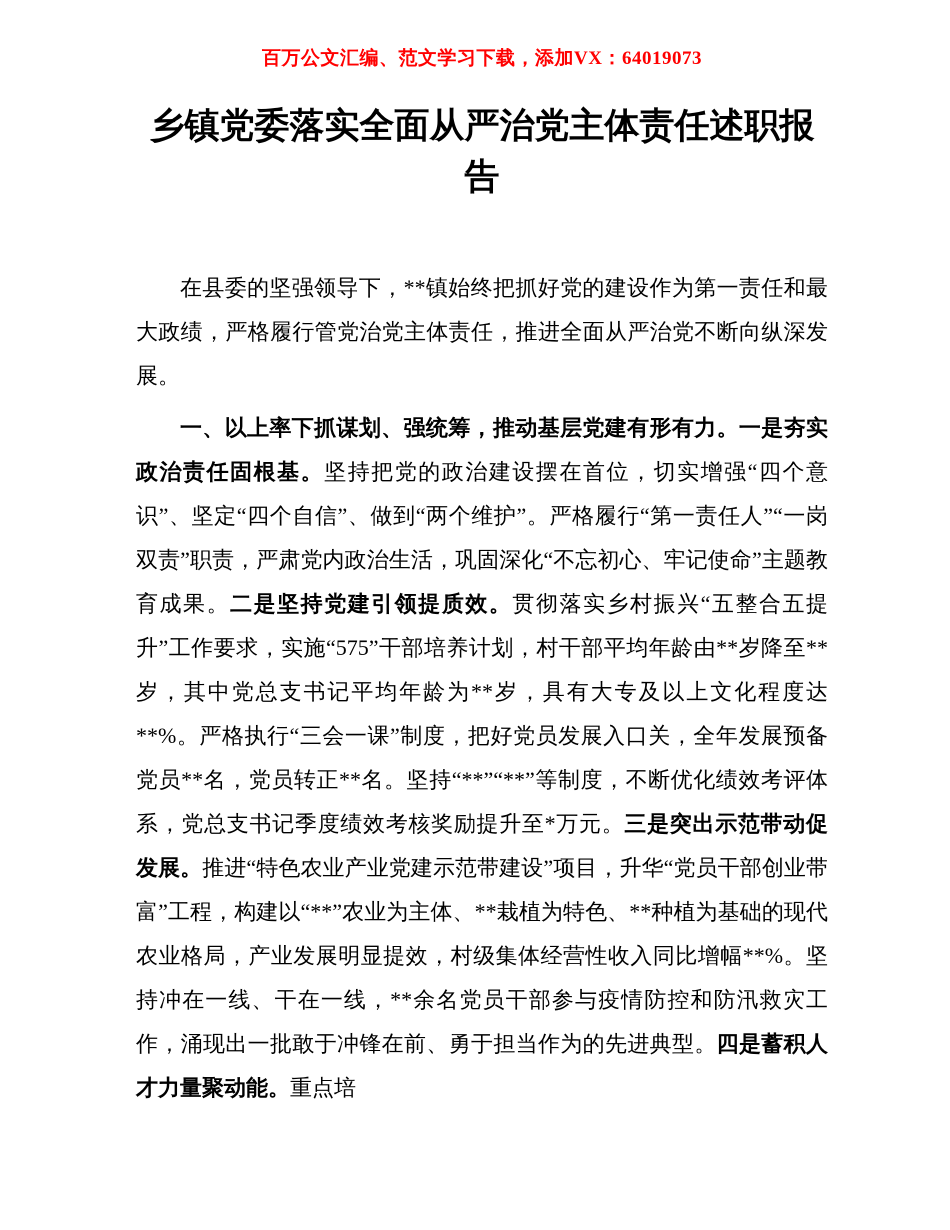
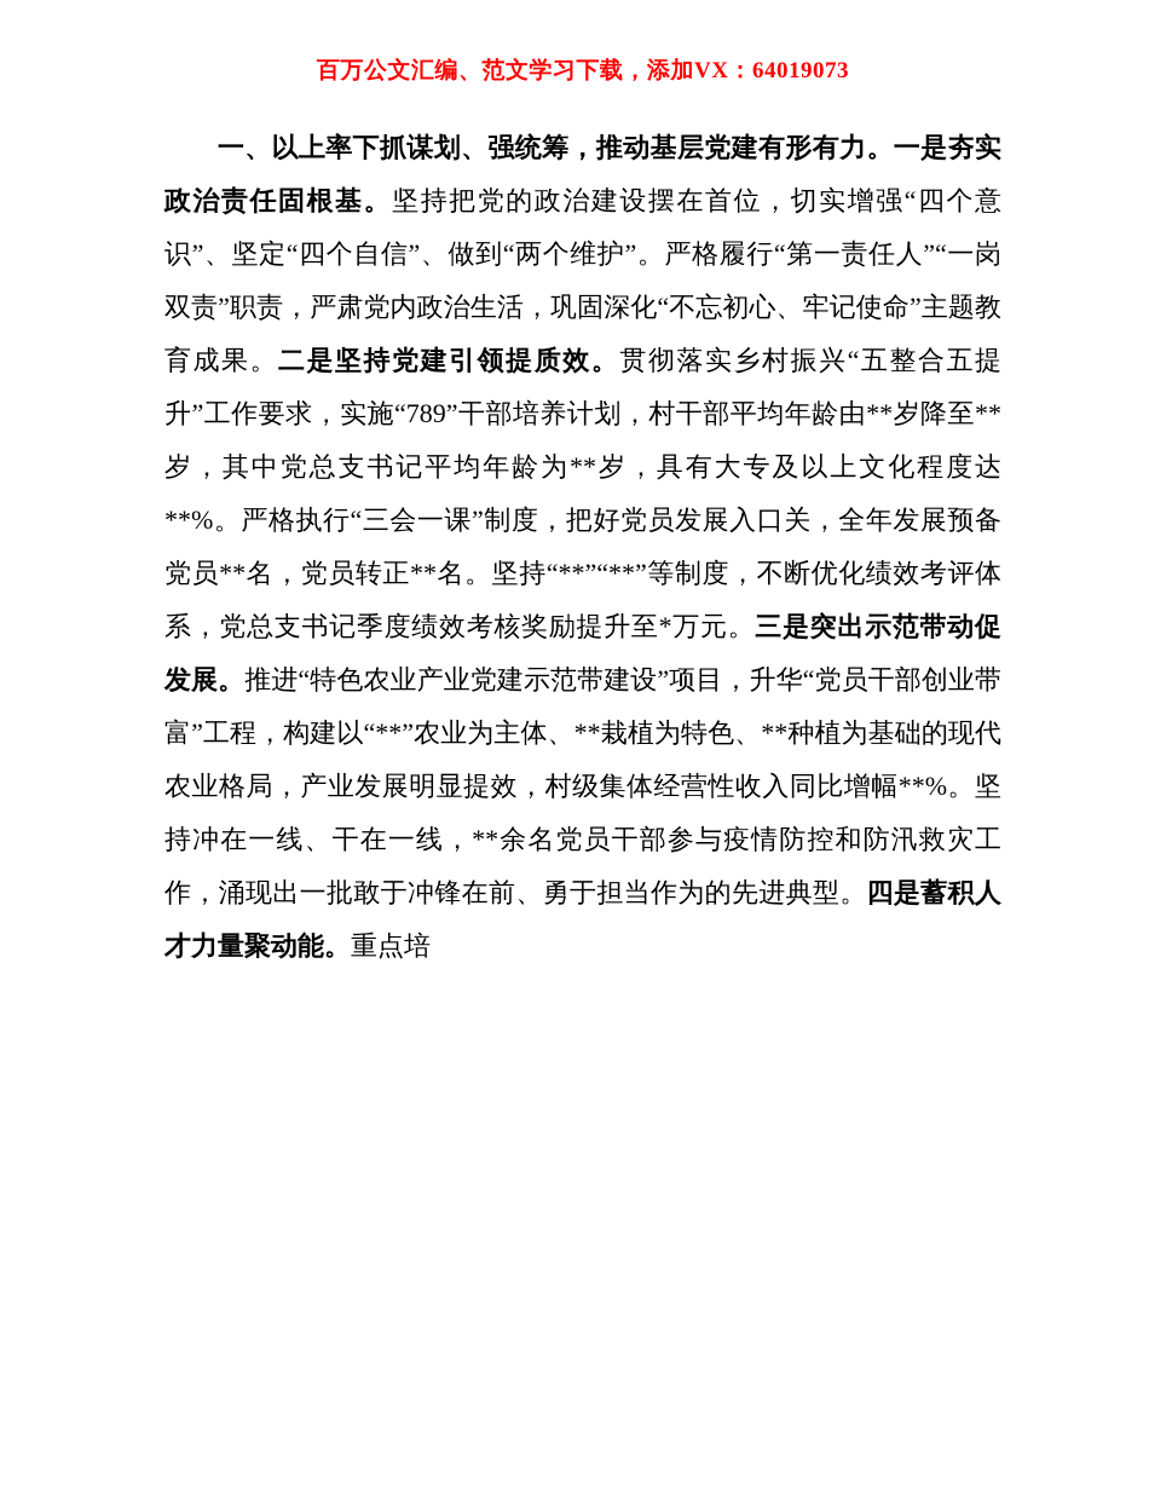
  百万公文汇编、范文学习下载，添加VX：64019073
- 乡镇党委落实全面从严治党主体责任述职报告
- 在县委的坚强领导下，**镇始终把抓好党的建设作为第一责任和最大政绩，严格履行管党治党主体责任，推进全面从严治党不断向纵深发展。
- 一、以上率下抓谋划、强统筹，推动基层党建有形有力。一是夯实政治责任固根基。坚持把党的政治建设摆在首位，切实增强“四个意识”、坚定“四个自信”、做到“两个维护”。严格履行“第一责任人”“一岗双责”职责，严肃党内政治生活，巩固深化“不忘初心、牢记使命”主题教育成果。二是坚持党建引领提质效。贯彻落实乡村振兴“五整合五提升”工作要求，实施“575”干部培养计划，村干部平均年龄由**岁降至**岁，其中党总支书记平均年龄为**岁，具有大专及以上文化程度达**%。严格执行“三会一课”制度，把好党员发展入口关，全年发展预备党员**名，党员转正**名。坚持“**”“**”等制度，不断优化绩效考评体系，党总支书记季度绩效考核奖励提升至*万元。三是突出示范带动促发展。推进“特色农业产业党建示范带建设”项目，升华“党员干部创业带富”工程，构建以“**”农业为主体、**栽植为特色、**种植为基础的现代农业格局，产业发展明显提效，村级集体经营性收入同比增幅**%。坚持冲在一线、干在一线，**余名党员干部参与疫情防控和防汛救灾工作，涌现出一批敢于冲锋在前、勇于担当作为的先进典型。四是蓄积人才力量聚动能。重点培
+ 一、以上率下抓谋划、强统筹，推动基层党建有形有力。一是夯实政治责任固根基。坚持把党的政治建设摆在首位，切实增强“四个意识”、坚定“四个自信”、做到“两个维护”。严格履行“第一责任人”“一岗双责”职责，严肃党内政治生活，巩固深化“不忘初心、牢记使命”主题教育成果。二是坚持党建引领提质效。贯彻落实乡村振兴“五整合五提升”工作要求，实施“789”干部培养计划，村干部平均年龄由**岁降至**岁，其中党总支书记平均年龄为**岁，具有大专及以上文化程度达**%。严格执行“三会一课”制度，把好党员发展入口关，全年发展预备党员**名，党员转正**名。坚持“**”“**”等制度，不断优化绩效考评体系，党总支书记季度绩效考核奖励提升至*万元。三是突出示范带动促发展。推进“特色农业产业党建示范带建设”项目，升华“党员干部创业带富”工程，构建以“**”农业为主体、**栽植为特色、**种植为基础的现代农业格局，产业发展明显提效，村级集体经营性收入同比增幅**%。坚持冲在一线、干在一线，**余名党员干部参与疫情防控和防汛救灾工作，涌现出一批敢于冲锋在前、勇于担当作为的先进典型。四是蓄积人才力量聚动能。重点培
